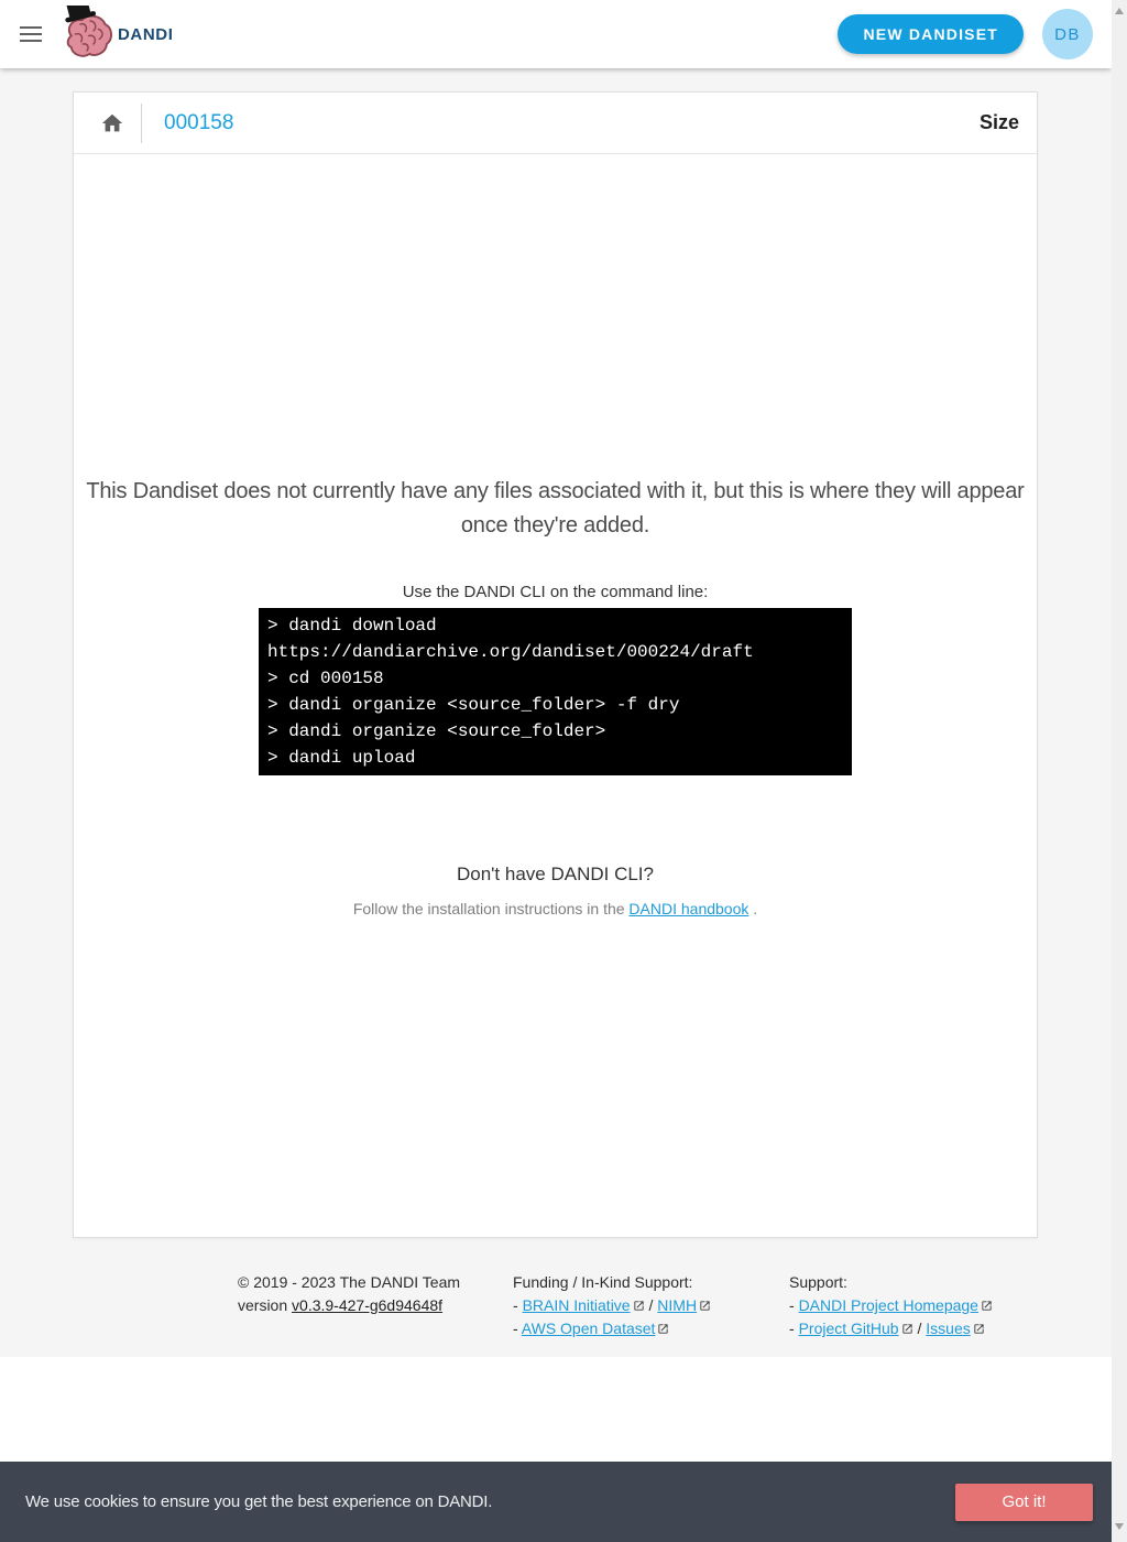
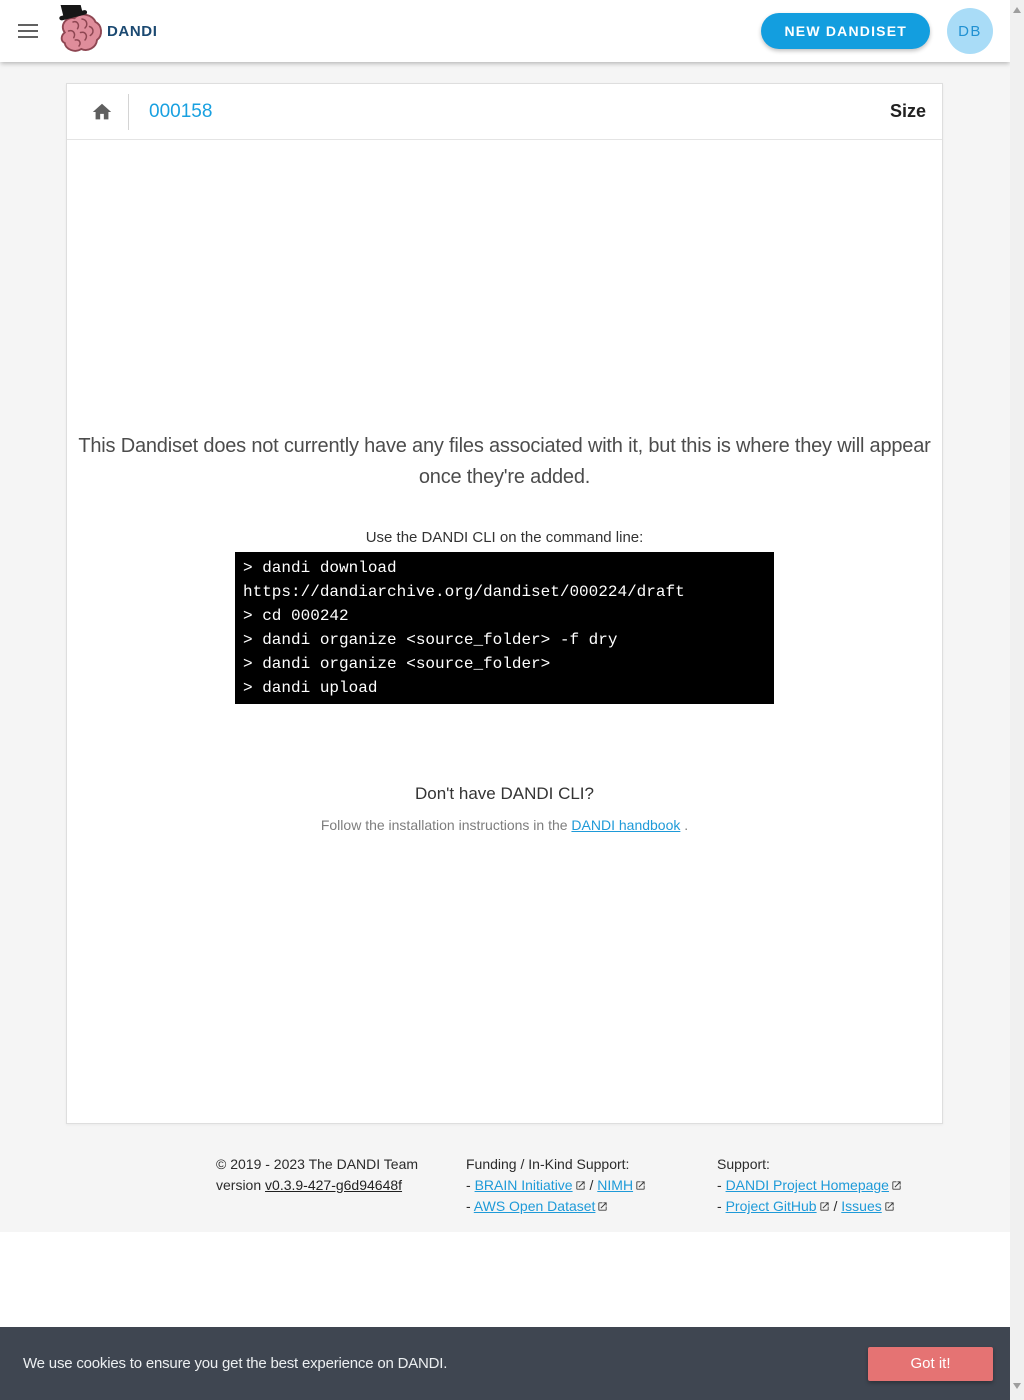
  DANDI
  NEW DANDISET
  DB
  000158
  Size
  This Dandiset does not currently have any files associated with it, but this is where they will appear once they're added.
  Use the DANDI CLI on the command line:
  > dandi download https://dandiarchive.org/dandiset/000224/draft
- > cd 000158
+ > cd 000242
  > dandi organize <source_folder> -f dry
  > dandi organize <source_folder>
  > dandi upload
  Don't have DANDI CLI?
  Follow the installation instructions in the DANDI handbook .
  © 2019 - 2023 The DANDI Team
  version v0.3.9-427-g6d94648f
  Funding / In-Kind Support:
  - BRAIN Initiative / NIMH
  - AWS Open Dataset
  Support:
  - DANDI Project Homepage
  - Project GitHub / Issues
  We use cookies to ensure you get the best experience on DANDI.
  Got it!
